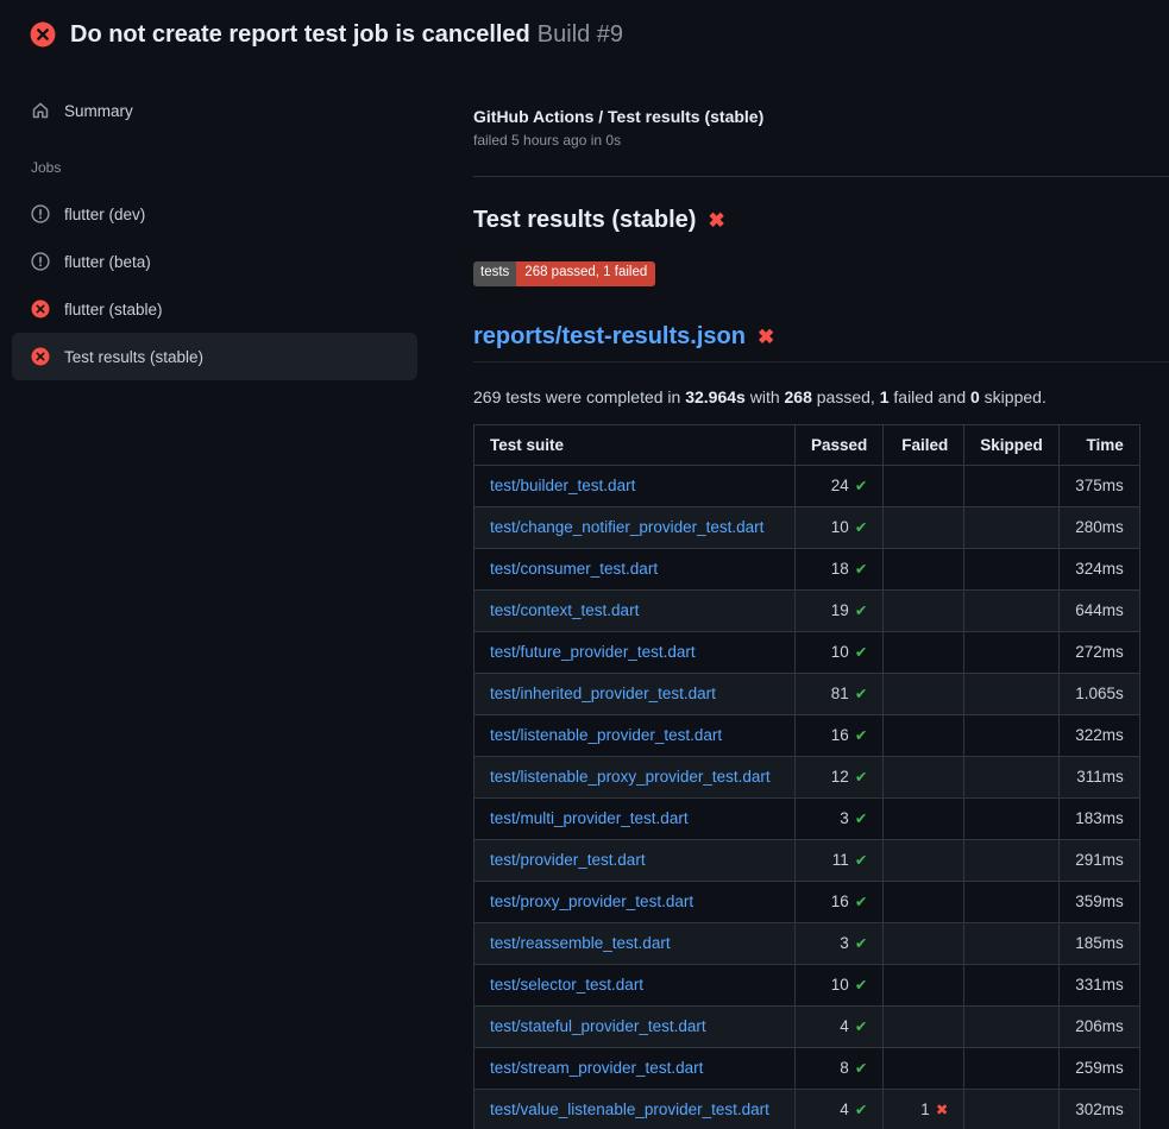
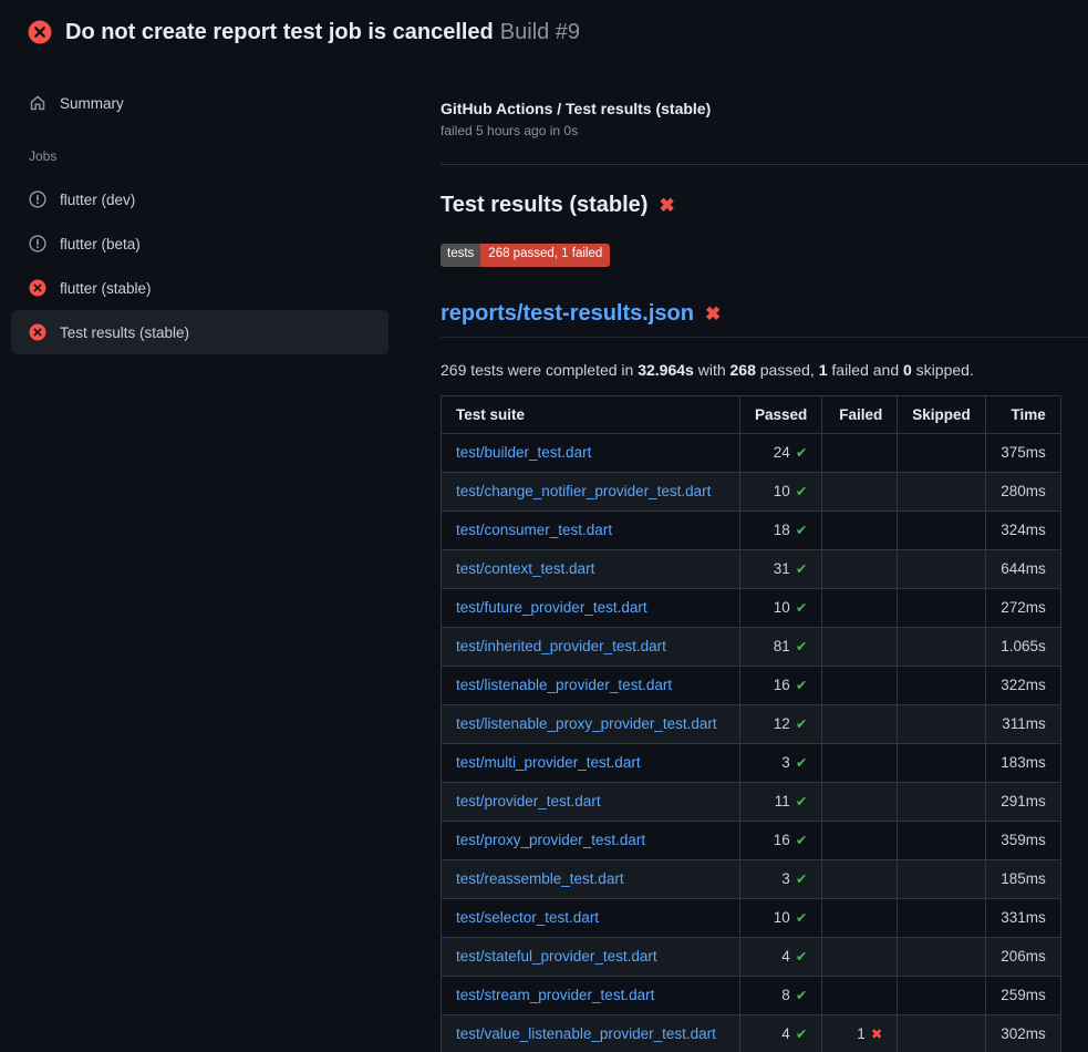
  Do not create report test job is cancelled Build #9
  Summary
  Jobs
  flutter (dev)
  flutter (beta)
  flutter (stable)
  Test results (stable)
  GitHub Actions / Test results (stable)
  failed 5 hours ago in 0s
  Test results (stable)
  ✖
  tests
  268 passed, 1 failed
  reports/test-results.json
  ✖
  269 tests were completed in 32.964s with 268 passed, 1 failed and 0 skipped.
  Test suite	Passed	Failed	Skipped	Time
  test/builder_test.dart	24 ✔			375ms
  test/change_notifier_provider_test.dart	10 ✔			280ms
  test/consumer_test.dart	18 ✔			324ms
- test/context_test.dart	19 ✔			644ms
+ test/context_test.dart	31 ✔			644ms
  test/future_provider_test.dart	10 ✔			272ms
  test/inherited_provider_test.dart	81 ✔			1.065s
  test/listenable_provider_test.dart	16 ✔			322ms
  test/listenable_proxy_provider_test.dart	12 ✔			311ms
  test/multi_provider_test.dart	3 ✔			183ms
  test/provider_test.dart	11 ✔			291ms
  test/proxy_provider_test.dart	16 ✔			359ms
  test/reassemble_test.dart	3 ✔			185ms
  test/selector_test.dart	10 ✔			331ms
  test/stateful_provider_test.dart	4 ✔			206ms
  test/stream_provider_test.dart	8 ✔			259ms
  test/value_listenable_provider_test.dart	4 ✔	1 ✖		302ms
